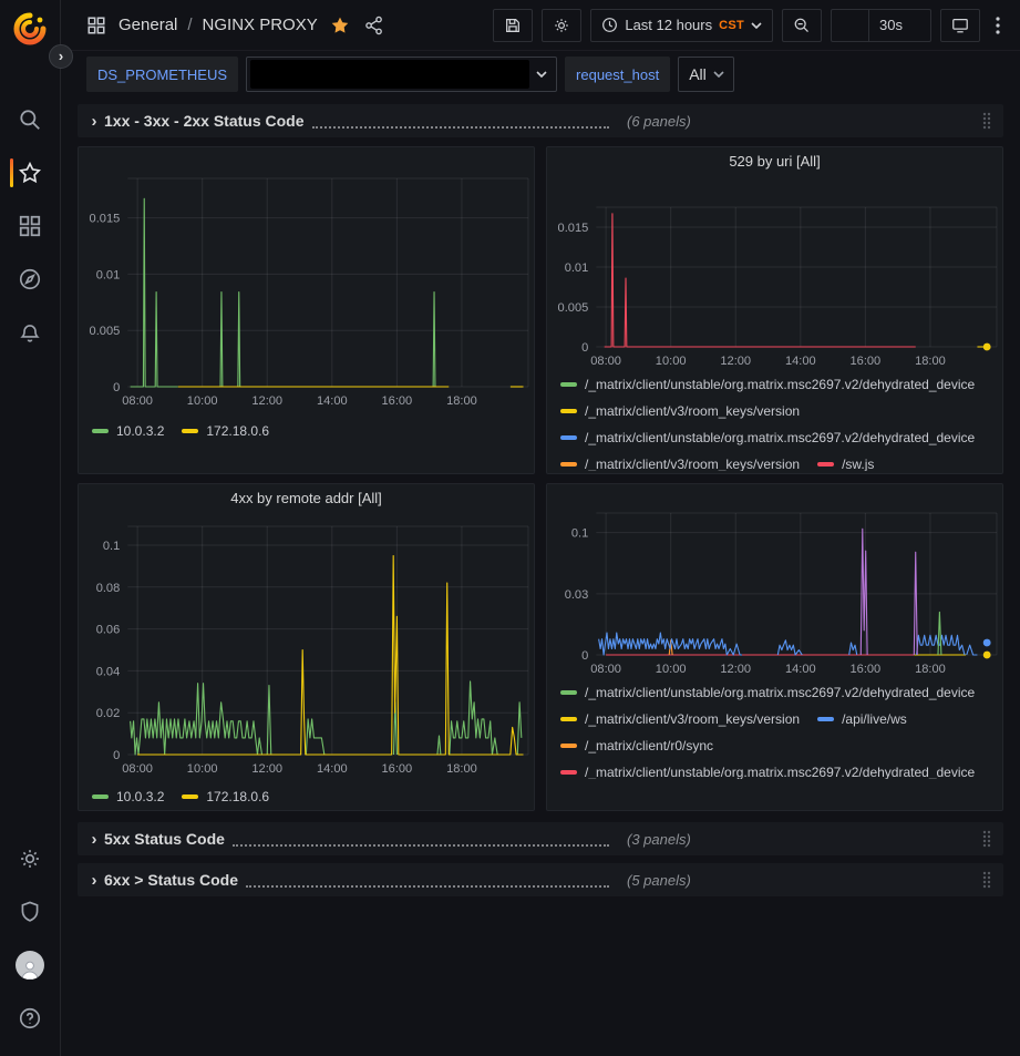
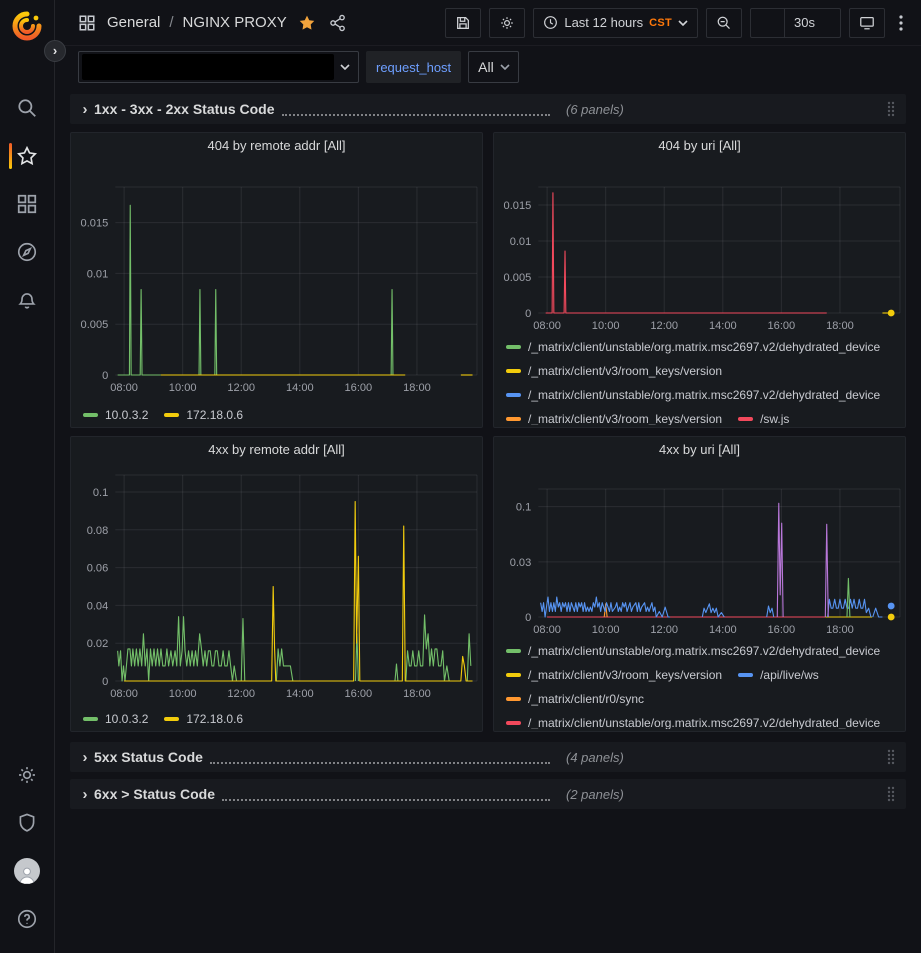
  ›
  General
  /
  NGINX PROXY
  Last 12 hours
  CST
  30s
- DS_PROMETHEUS
  request_host
  All
  ›
  1xx - 3xx - 2xx Status Code
  (6 panels)
+ 404 by remote addr [All]
  08:00
  10:00
  12:00
  14:00
  16:00
  18:00
  0
  0.005
  0.01
  0.015
  10.0.3.2
  172.18.0.6
- 529 by uri [All]
+ 404 by uri [All]
  08:00
  10:00
  12:00
  14:00
  16:00
  18:00
  0
  0.005
  0.01
  0.015
  /_matrix/client/unstable/org.matrix.msc2697.v2/dehydrated_device
  /_matrix/client/v3/room_keys/version
  /_matrix/client/unstable/org.matrix.msc2697.v2/dehydrated_device
  /_matrix/client/v3/room_keys/version
  /sw.js
  4xx by remote addr [All]
  08:00
  10:00
  12:00
  14:00
  16:00
  18:00
  0
  0.02
  0.04
  0.06
  0.08
  0.1
  10.0.3.2
  172.18.0.6
+ 4xx by uri [All]
  08:00
  10:00
  12:00
  14:00
  16:00
  18:00
  0
  0.03
  0.1
  /_matrix/client/unstable/org.matrix.msc2697.v2/dehydrated_device
  /_matrix/client/v3/room_keys/version
  /api/live/ws
  /_matrix/client/r0/sync
  /_matrix/client/unstable/org.matrix.msc2697.v2/dehydrated_device
  ›
  5xx Status Code
- (3 panels)
+ (4 panels)
  ›
  6xx > Status Code
- (5 panels)
+ (2 panels)
